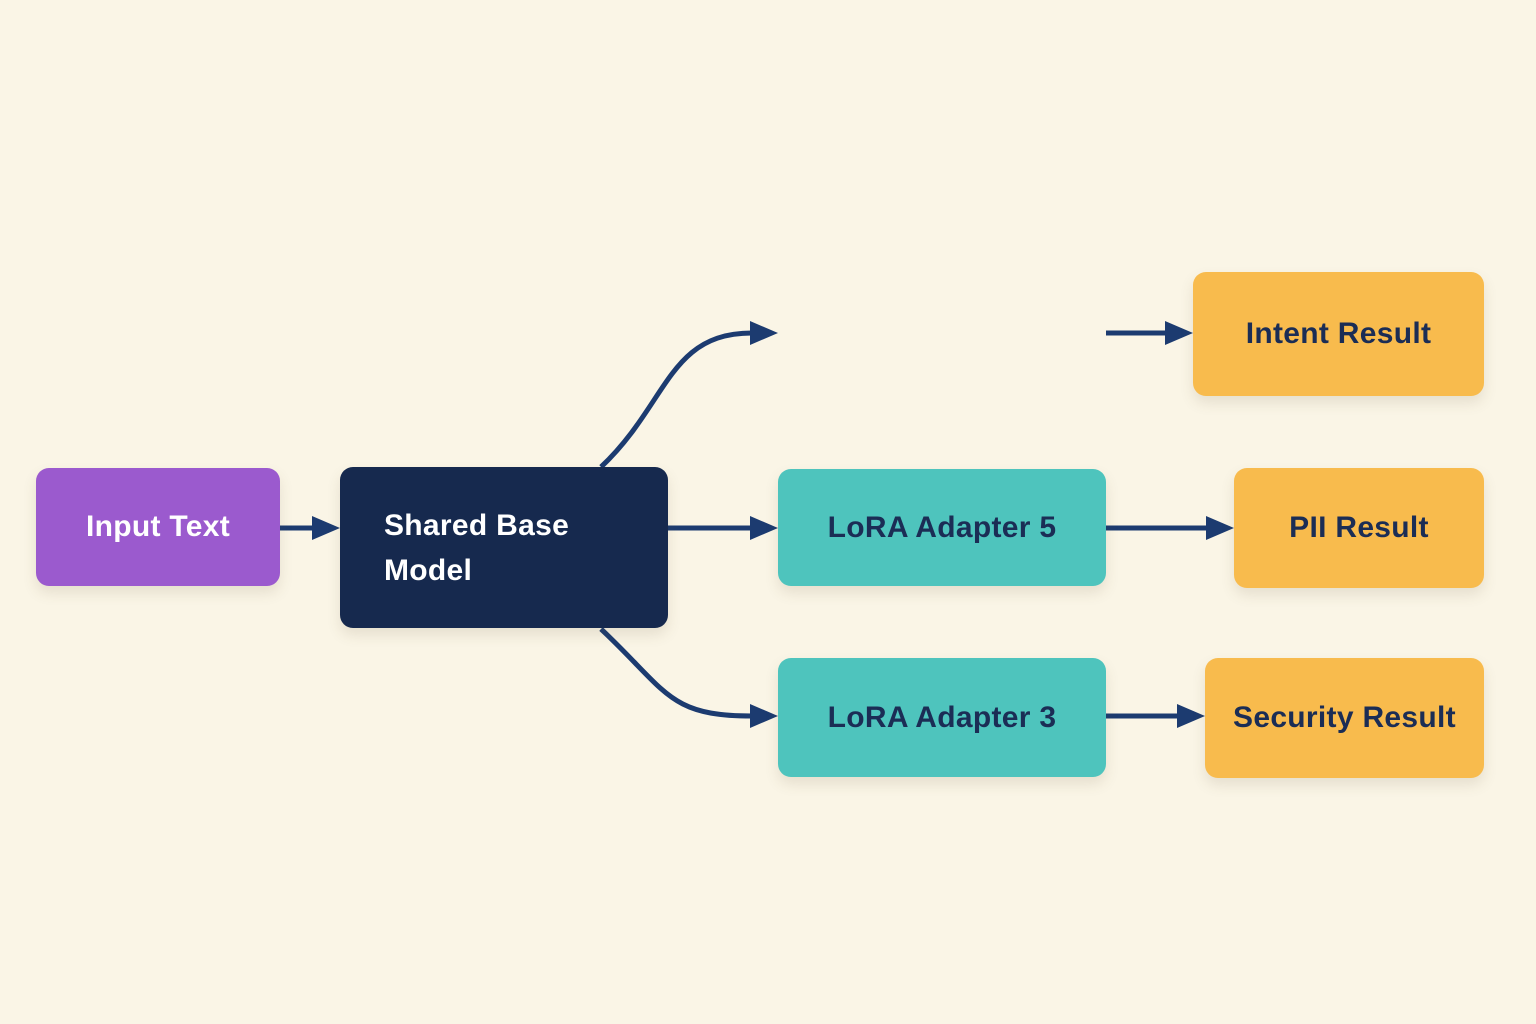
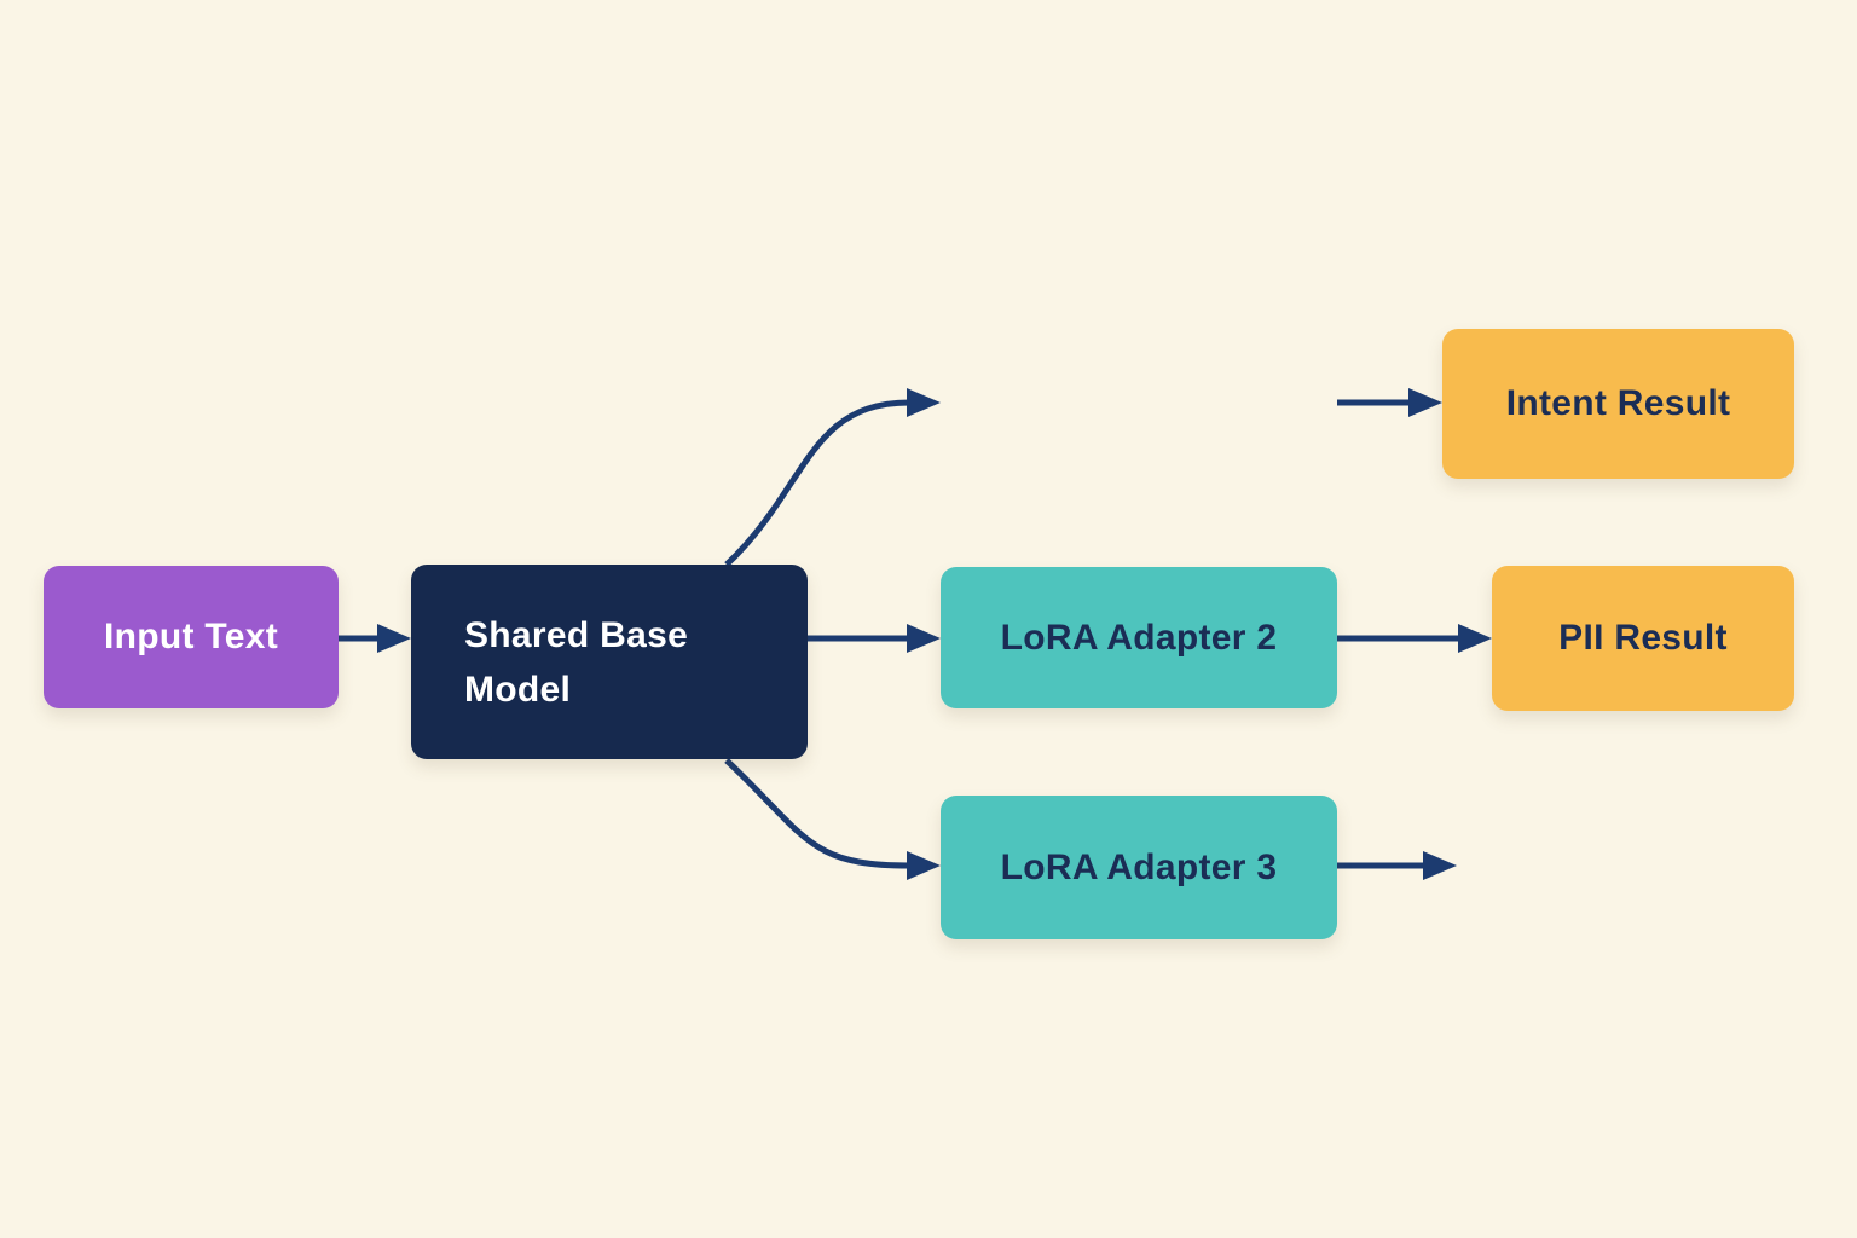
  Input Text
  Shared Base Model
- LoRA Adapter 5
+ LoRA Adapter 2
  LoRA Adapter 3
  Intent Result
  PII Result
- Security Result
